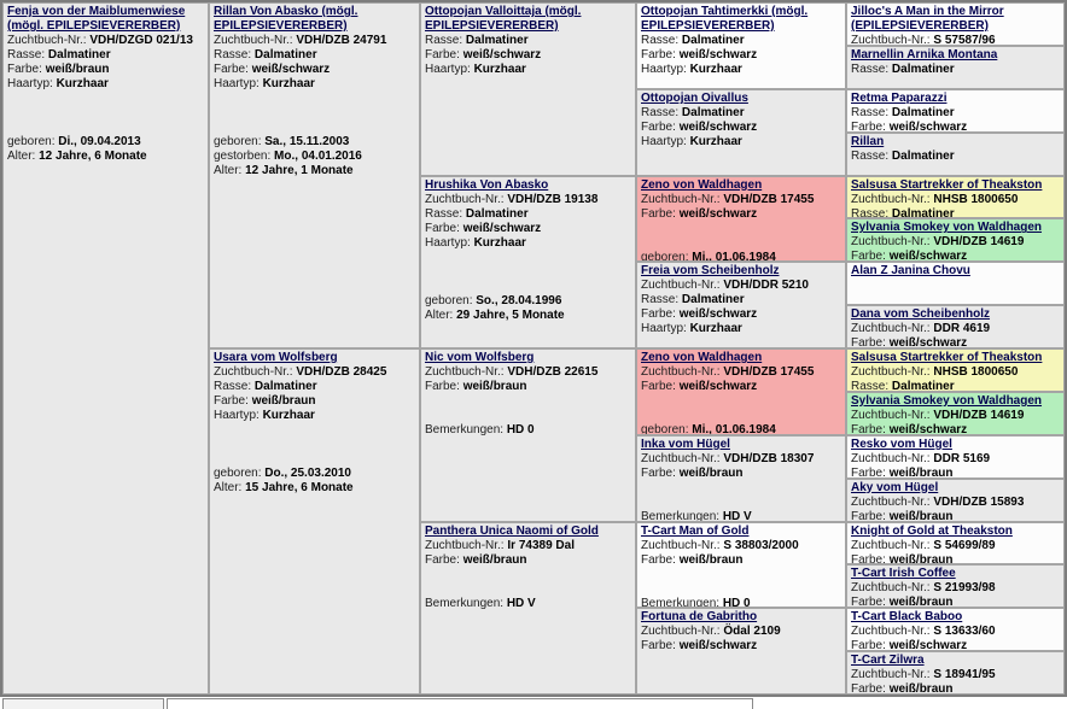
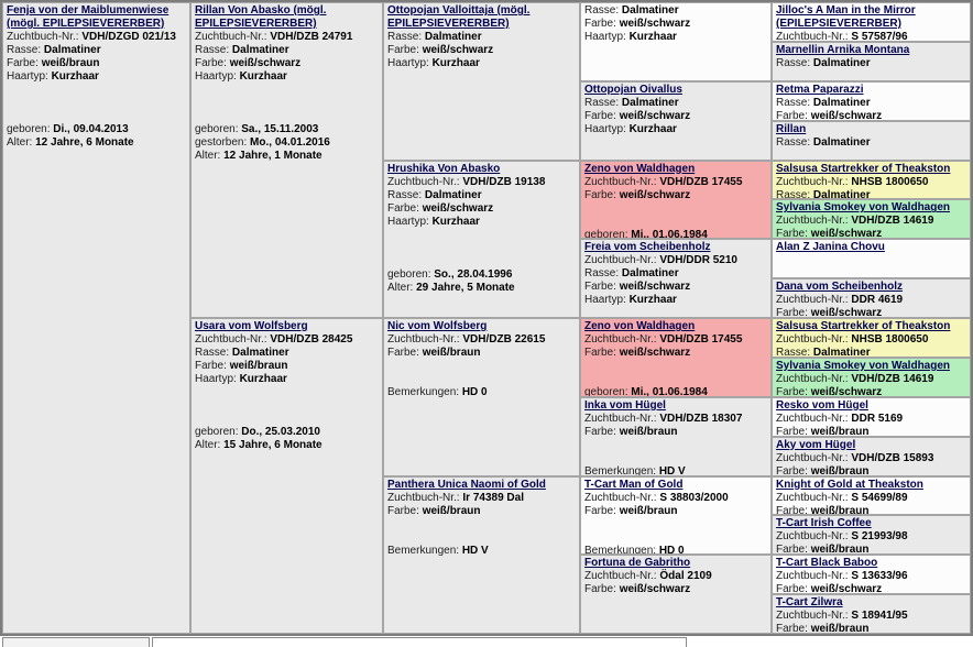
  Fenja von der Maiblumenwiese (mögl. EPILEPSIEVERERBER)
  Zuchtbuch-Nr.: VDH/DZGD 021/13
  Rasse: Dalmatiner
  Farbe: weiß/braun
  Haartyp: Kurzhaar
  geboren: Di., 09.04.2013
  Alter: 12 Jahre, 6 Monate
  Rillan Von Abasko (mögl. EPILEPSIEVERERBER)
  Zuchtbuch-Nr.: VDH/DZB 24791
  Rasse: Dalmatiner
  Farbe: weiß/schwarz
  Haartyp: Kurzhaar
  geboren: Sa., 15.11.2003
  gestorben: Mo., 04.01.2016
  Alter: 12 Jahre, 1 Monate
  Usara vom Wolfsberg
  Zuchtbuch-Nr.: VDH/DZB 28425
  Rasse: Dalmatiner
  Farbe: weiß/braun
  Haartyp: Kurzhaar
  geboren: Do., 25.03.2010
  Alter: 15 Jahre, 6 Monate
  Ottopojan Valloittaja (mögl. EPILEPSIEVERERBER)
  Rasse: Dalmatiner
  Farbe: weiß/schwarz
  Haartyp: Kurzhaar
  Hrushika Von Abasko
  Zuchtbuch-Nr.: VDH/DZB 19138
  Rasse: Dalmatiner
  Farbe: weiß/schwarz
  Haartyp: Kurzhaar
  geboren: So., 28.04.1996
  Alter: 29 Jahre, 5 Monate
  Nic vom Wolfsberg
  Zuchtbuch-Nr.: VDH/DZB 22615
  Farbe: weiß/braun
  Bemerkungen: HD 0
  Panthera Unica Naomi of Gold
  Zuchtbuch-Nr.: Ir 74389 Dal
  Farbe: weiß/braun
  Bemerkungen: HD V
- Ottopojan Tahtimerkki (mögl. EPILEPSIEVERERBER)
  Rasse: Dalmatiner
  Farbe: weiß/schwarz
  Haartyp: Kurzhaar
  Ottopojan Oivallus
  Rasse: Dalmatiner
  Farbe: weiß/schwarz
  Haartyp: Kurzhaar
  Zeno von Waldhagen
  Zuchtbuch-Nr.: VDH/DZB 17455
  Farbe: weiß/schwarz
  geboren: Mi., 01.06.1984
  Freia vom Scheibenholz
  Zuchtbuch-Nr.: VDH/DDR 5210
  Rasse: Dalmatiner
  Farbe: weiß/schwarz
  Haartyp: Kurzhaar
  Zeno von Waldhagen
  Zuchtbuch-Nr.: VDH/DZB 17455
  Farbe: weiß/schwarz
  geboren: Mi., 01.06.1984
  Inka vom Hügel
  Zuchtbuch-Nr.: VDH/DZB 18307
  Farbe: weiß/braun
  Bemerkungen: HD V
  T-Cart Man of Gold
  Zuchtbuch-Nr.: S 38803/2000
  Farbe: weiß/braun
  Bemerkungen: HD 0
  Fortuna de Gabritho
  Zuchtbuch-Nr.: Ödal 2109
  Farbe: weiß/schwarz
  Jilloc's A Man in the Mirror (EPILEPSIEVERERBER)
  Zuchtbuch-Nr.: S 57587/96
  Marnellin Arnika Montana
  Rasse: Dalmatiner
  Retma Paparazzi
  Rasse: Dalmatiner
  Farbe: weiß/schwarz
  Rillan
  Rasse: Dalmatiner
  Salsusa Startrekker of Theakston
  Zuchtbuch-Nr.: NHSB 1800650
  Rasse: Dalmatiner
  Sylvania Smokey von Waldhagen
  Zuchtbuch-Nr.: VDH/DZB 14619
  Farbe: weiß/schwarz
  Alan Z Janina Chovu
  Dana vom Scheibenholz
  Zuchtbuch-Nr.: DDR 4619
  Farbe: weiß/schwarz
  Salsusa Startrekker of Theakston
  Zuchtbuch-Nr.: NHSB 1800650
  Rasse: Dalmatiner
  Sylvania Smokey von Waldhagen
  Zuchtbuch-Nr.: VDH/DZB 14619
  Farbe: weiß/schwarz
  Resko vom Hügel
  Zuchtbuch-Nr.: DDR 5169
  Farbe: weiß/braun
  Aky vom Hügel
  Zuchtbuch-Nr.: VDH/DZB 15893
  Farbe: weiß/braun
  Knight of Gold at Theakston
  Zuchtbuch-Nr.: S 54699/89
  Farbe: weiß/braun
  T-Cart Irish Coffee
  Zuchtbuch-Nr.: S 21993/98
  Farbe: weiß/braun
  T-Cart Black Baboo
- Zuchtbuch-Nr.: S 13633/60
+ Zuchtbuch-Nr.: S 13633/96
  Farbe: weiß/schwarz
  T-Cart Zilwra
  Zuchtbuch-Nr.: S 18941/95
  Farbe: weiß/braun
